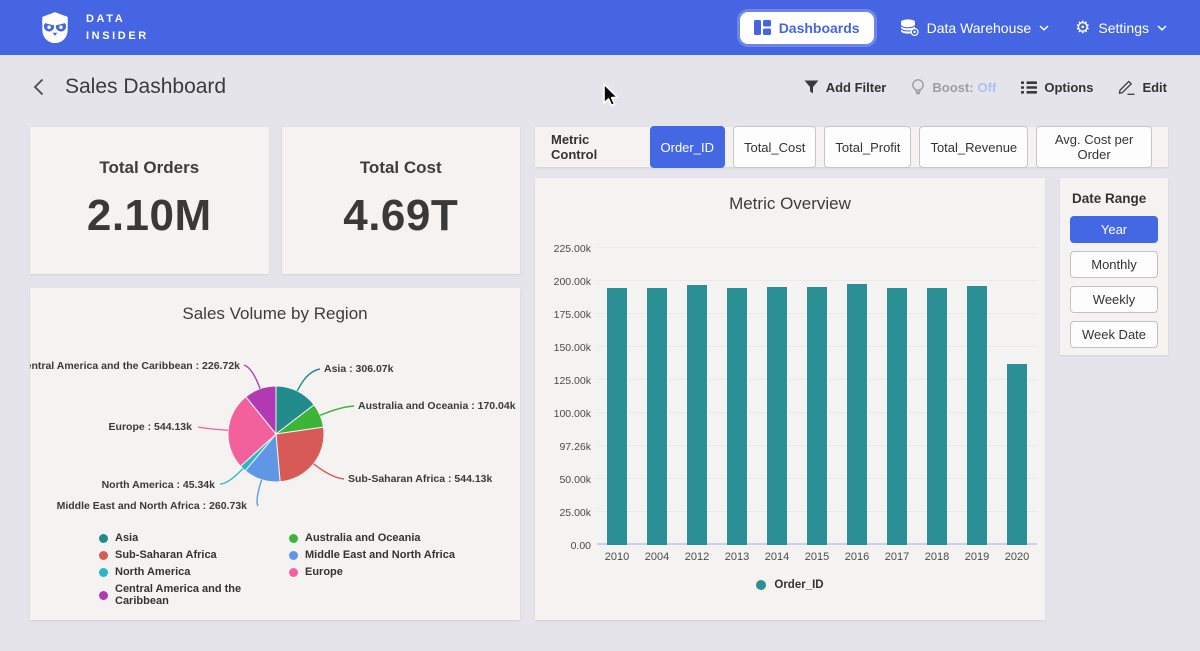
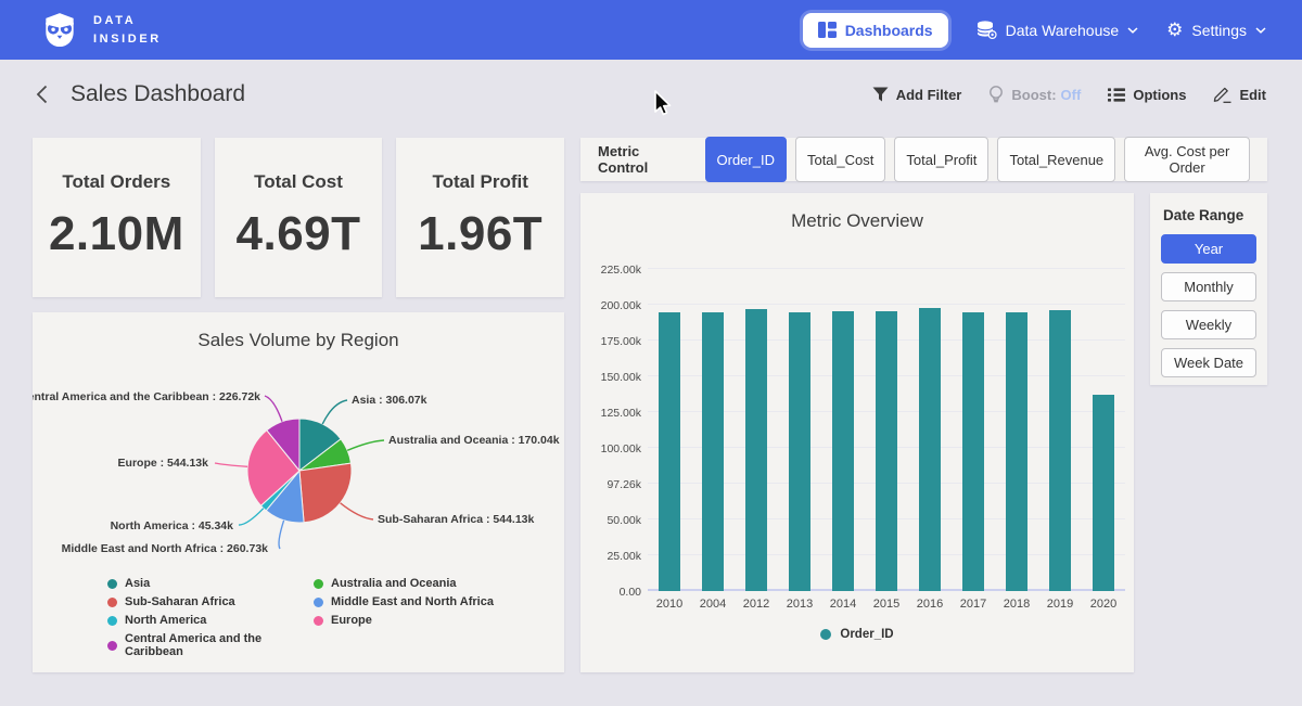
  DATA
  INSIDER
  Dashboards
  Data Warehouse
  ⚙
  Settings
  Sales Dashboard
  Add Filter
  Boost:
  Off
  Options
  Edit
  Total Orders
  2.10M
  Total Cost
  4.69T
+ Total Profit
+ 1.96T
  Sales Volume by Region
  Asia : 306.07k
  Australia and Oceania : 170.04k
  Sub-Saharan Africa : 544.13k
  Middle East and North Africa : 260.73k
  North America : 45.34k
  Europe : 544.13k
  ntral America and the Caribbean : 226.72k
  Asia
  Sub-Saharan Africa
  North America
  Central America and the Caribbean
  Australia and Oceania
  Middle East and North Africa
  Europe
  Metric Control
  Order_ID
  Total_Cost
  Total_Profit
  Total_Revenue
  Avg. Cost per Order
  Metric Overview
  0.00
  25.00k
  50.00k
  97.26k
  100.00k
  125.00k
  150.00k
  175.00k
  200.00k
  225.00k
  2010
  2004
  2012
  2013
  2014
  2015
  2016
  2017
  2018
  2019
  2020
  Order_ID
  Date Range
  Year
  Monthly
  Weekly
  Week Date
